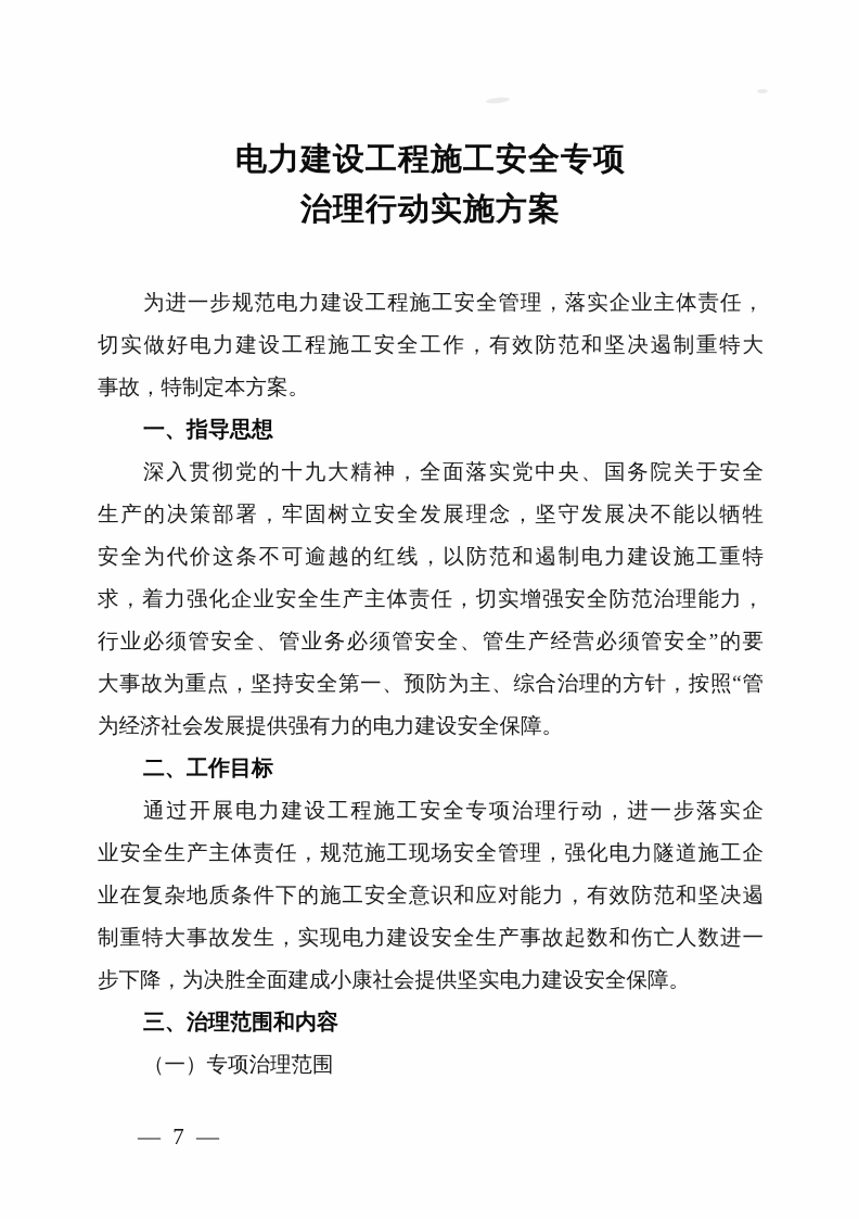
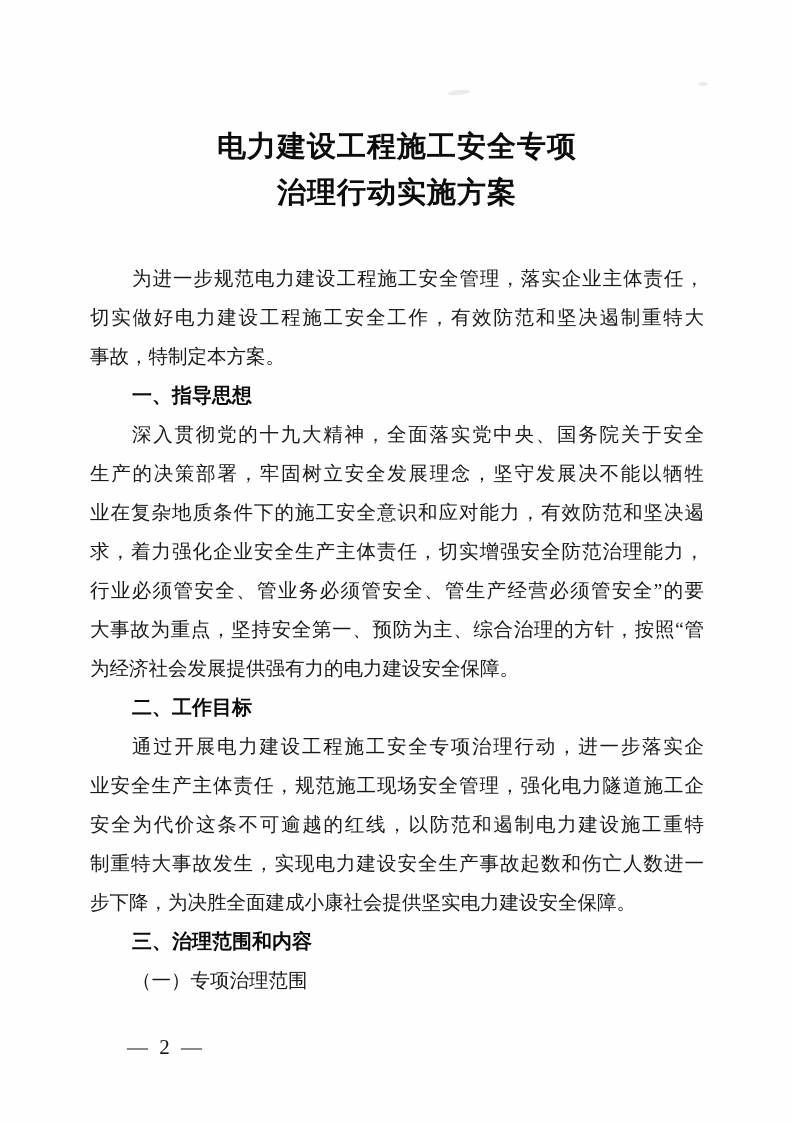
  电力建设工程施工安全专项
  治理行动实施方案
  为进一步规范电力建设工程施工安全管理，落实企业主体责任，
  切实做好电力建设工程施工安全工作，有效防范和坚决遏制重特大
  事故，特制定本方案。
  一、指导思想
  深入贯彻党的十九大精神，全面落实党中央、国务院关于安全
  生产的决策部署，牢固树立安全发展理念，坚守发展决不能以牺牲
- 安全为代价这条不可逾越的红线，以防范和遏制电力建设施工重特
+ 业在复杂地质条件下的施工安全意识和应对能力，有效防范和坚决遏
  求，着力强化企业安全生产主体责任，切实增强安全防范治理能力，
  行业必须管安全、管业务必须管安全、管生产经营必须管安全”的要
  大事故为重点，坚持安全第一、预防为主、综合治理的方针，按照“管
  为经济社会发展提供强有力的电力建设安全保障。
  二、工作目标
  通过开展电力建设工程施工安全专项治理行动，进一步落实企
  业安全生产主体责任，规范施工现场安全管理，强化电力隧道施工企
- 业在复杂地质条件下的施工安全意识和应对能力，有效防范和坚决遏
+ 安全为代价这条不可逾越的红线，以防范和遏制电力建设施工重特
  制重特大事故发生，实现电力建设安全生产事故起数和伤亡人数进一
  步下降，为决胜全面建成小康社会提供坚实电力建设安全保障。
  三、治理范围和内容
  （一）专项治理范围
- — 7 —
+ — 2 —
